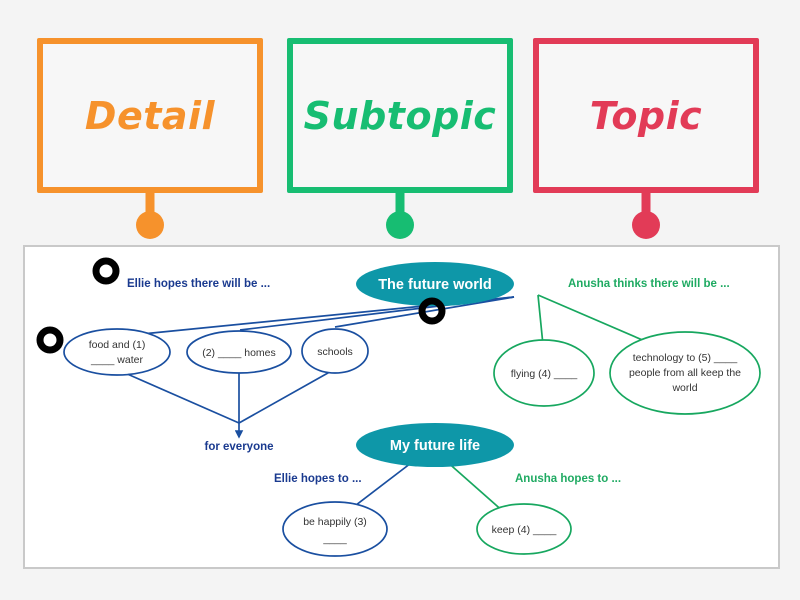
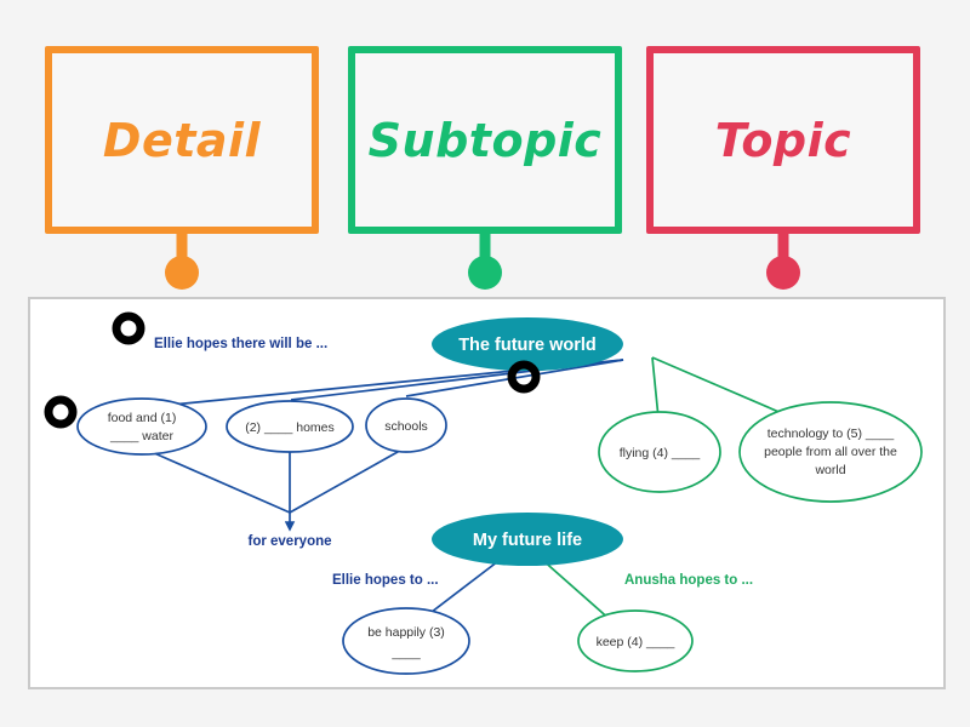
  Detail
  Subtopic
  Topic
  The future world
  My future life
  Ellie hopes there will be ...
- Anusha thinks there will be ...
  Ellie hopes to ...
  Anusha hopes to ...
  food and (1)
  ____ water
  (2) ____ homes
  schools
  flying (4) ____
  technology to (5) ____
- people from all keep the
+ people from all over the
  world
  be happily (3)
  ____
  keep (4) ____
  for everyone
